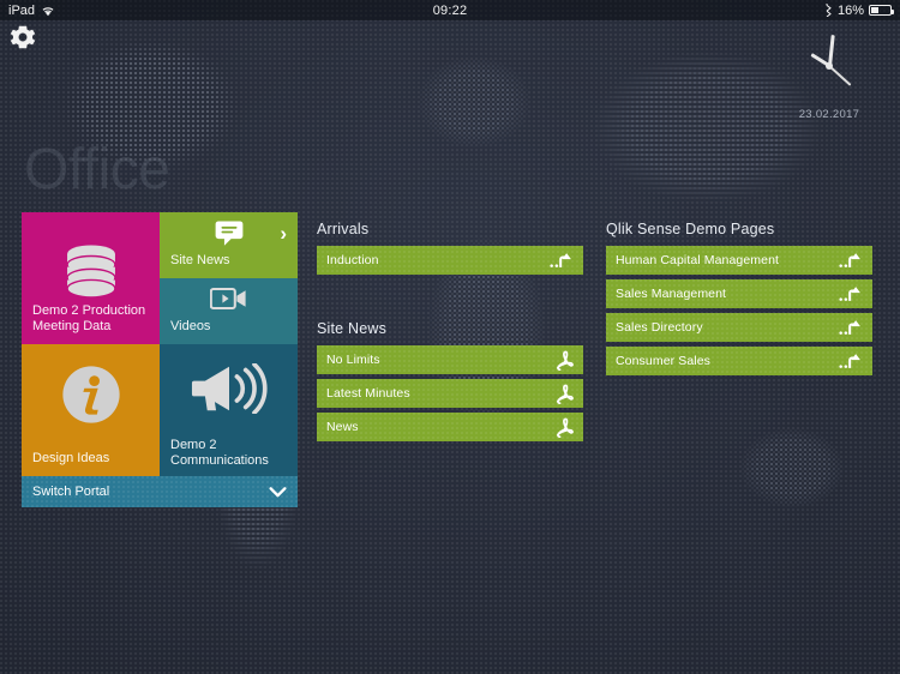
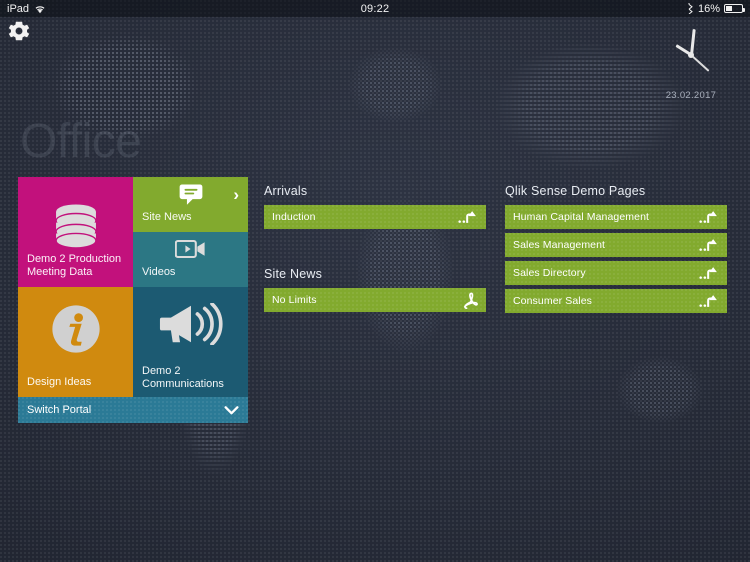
  iPad
  09:22
  16%
  23.02.2017
  Office
  Demo 2 Production Meeting Data
  ›
  Site News
  Videos
  Design Ideas
  Demo 2 Communications
  Switch Portal
  Arrivals
  Induction
  Site News
  No Limits
- Latest Minutes
- News
  Qlik Sense Demo Pages
  Human Capital Management
  Sales Management
  Sales Directory
  Consumer Sales
